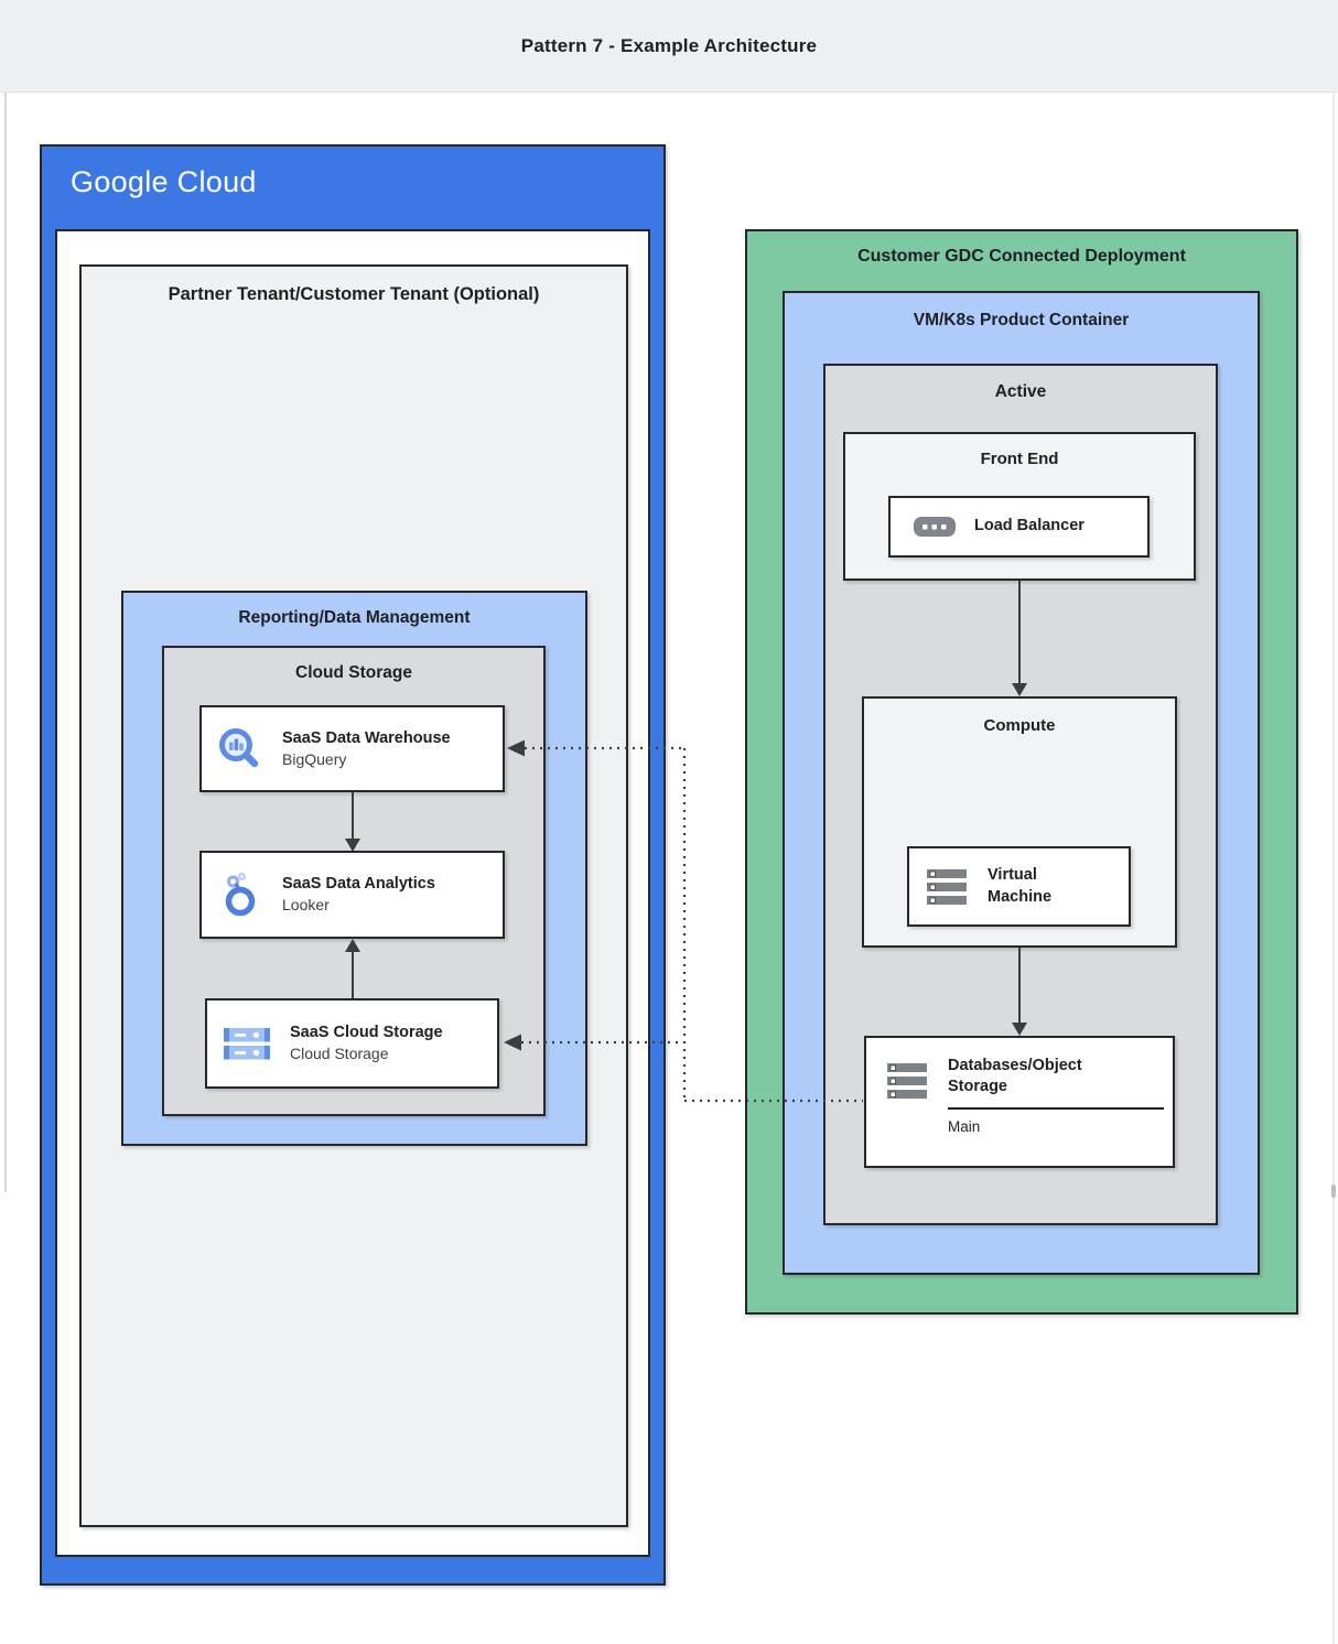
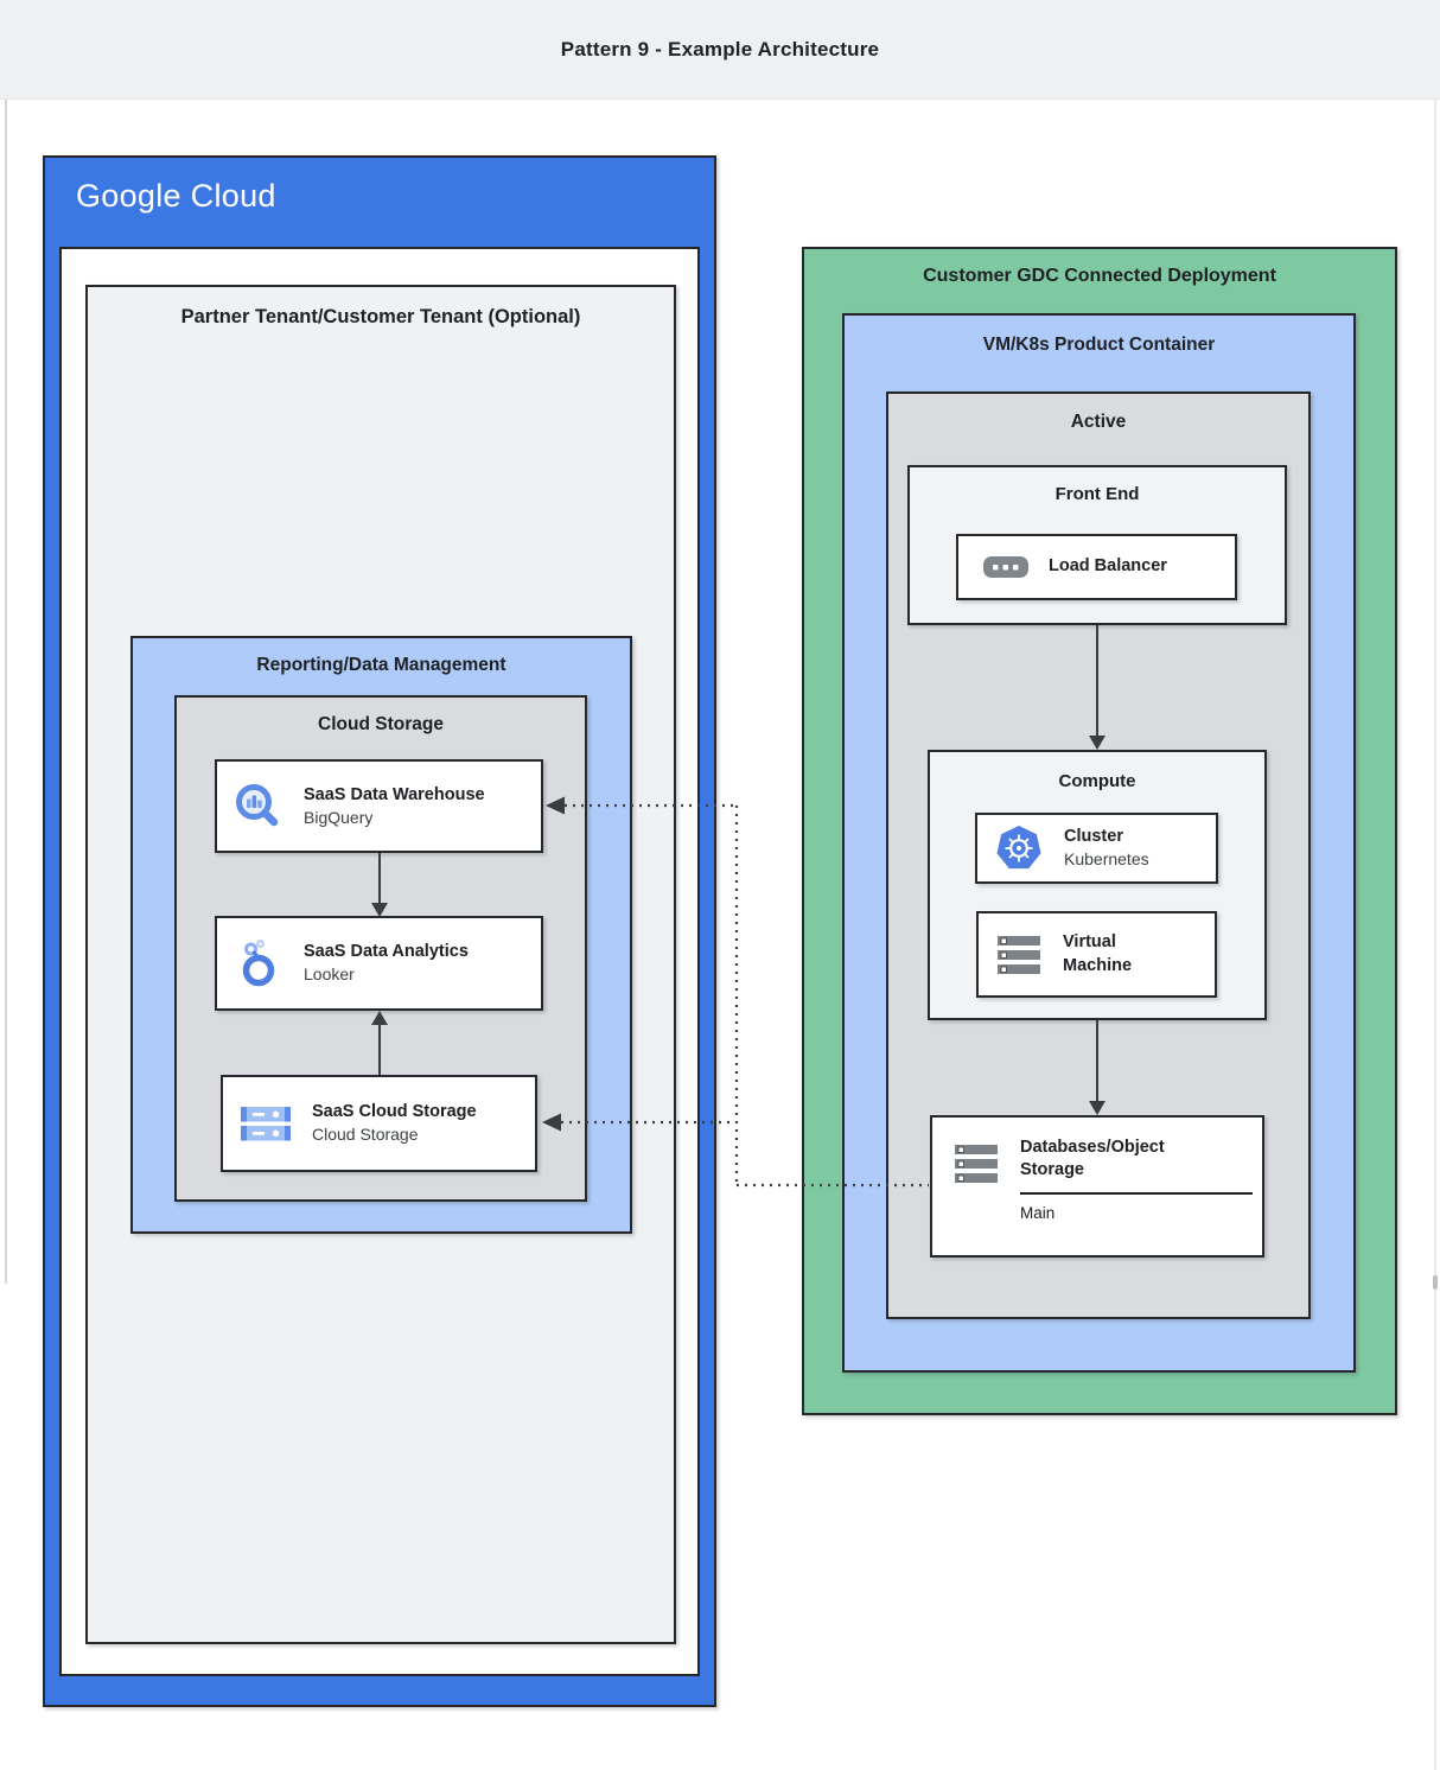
- Pattern 7 - Example Architecture
+ Pattern 9 - Example Architecture
  Google Cloud
  Partner Tenant/Customer Tenant (Optional)
  Reporting/Data Management
  Cloud Storage
  SaaS Data Warehouse
  BigQuery
  SaaS Data Analytics
  Looker
  SaaS Cloud Storage
  Cloud Storage
  Customer GDC Connected Deployment
  VM/K8s Product Container
  Active
  Front End
  Load Balancer
  Compute
+ Cluster
+ Kubernetes
  Virtual Machine
  Databases/Object Storage
  Main
